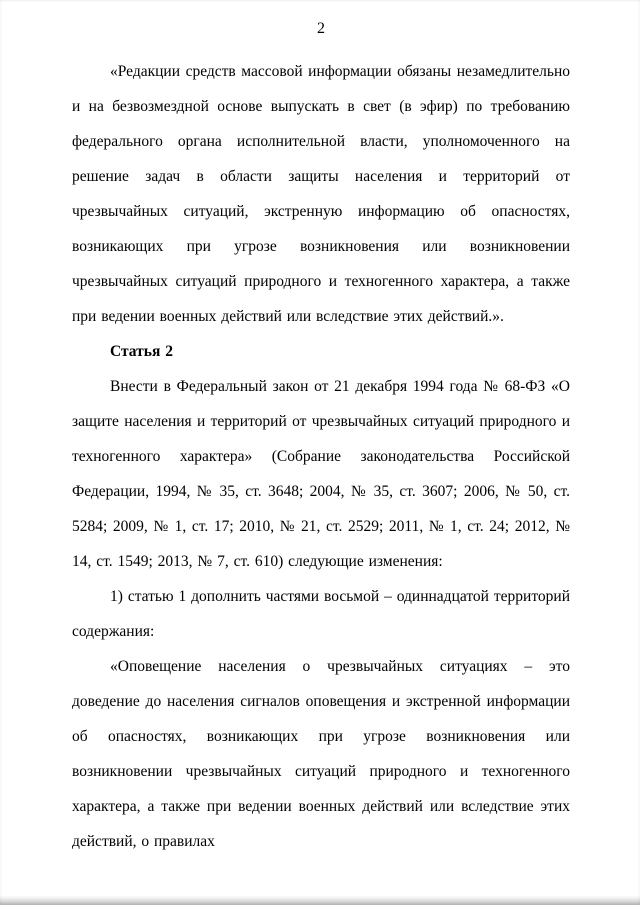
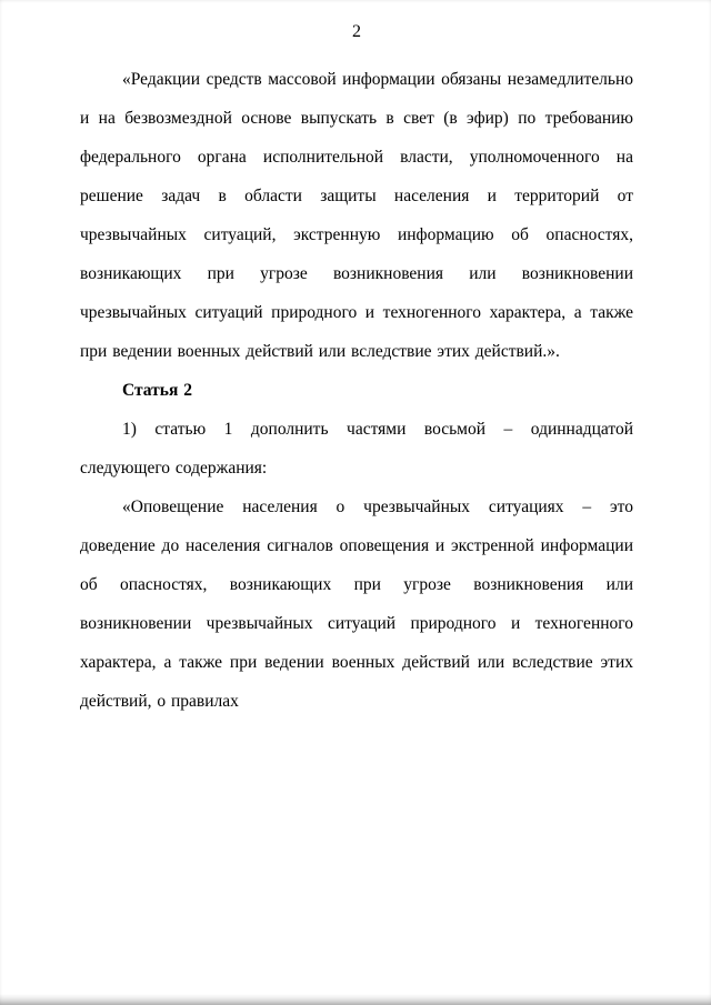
  2
  «Редакции средств массовой информации обязаны незамедлительно и на безвозмездной основе выпускать в свет (в эфир) по требованию федерального органа исполнительной власти, уполномоченного на решение задач в области защиты населения и территорий от чрезвычайных ситуаций, экстренную информацию об опасностях, возникающих при угрозе возникновения или возникновении чрезвычайных ситуаций природного и техногенного характера, а также при ведении военных действий или вследствие этих действий.».
  Статья 2
- Внести в Федеральный закон от 21 декабря 1994 года № 68-ФЗ «О защите населения и территорий от чрезвычайных ситуаций природного и техногенного характера» (Собрание законодательства Российской Федерации, 1994, № 35, ст. 3648; 2004, № 35, ст. 3607; 2006, № 50, ст. 5284; 2009, № 1, ст. 17; 2010, № 21, ст. 2529; 2011, № 1, ст. 24; 2012, № 14, ст. 1549; 2013, № 7, ст. 610) следующие изменения:
- 1) статью 1 дополнить частями восьмой – одиннадцатой территорий содержания:
+ 1) статью 1 дополнить частями восьмой – одиннадцатой следующего содержания:
  «Оповещение населения о чрезвычайных ситуациях – это доведение до населения сигналов оповещения и экстренной информации об опасностях, возникающих при угрозе возникновения или возникновении чрезвычайных ситуаций природного и техногенного характера, а также при ведении военных действий или вследствие этих действий, о правилах
